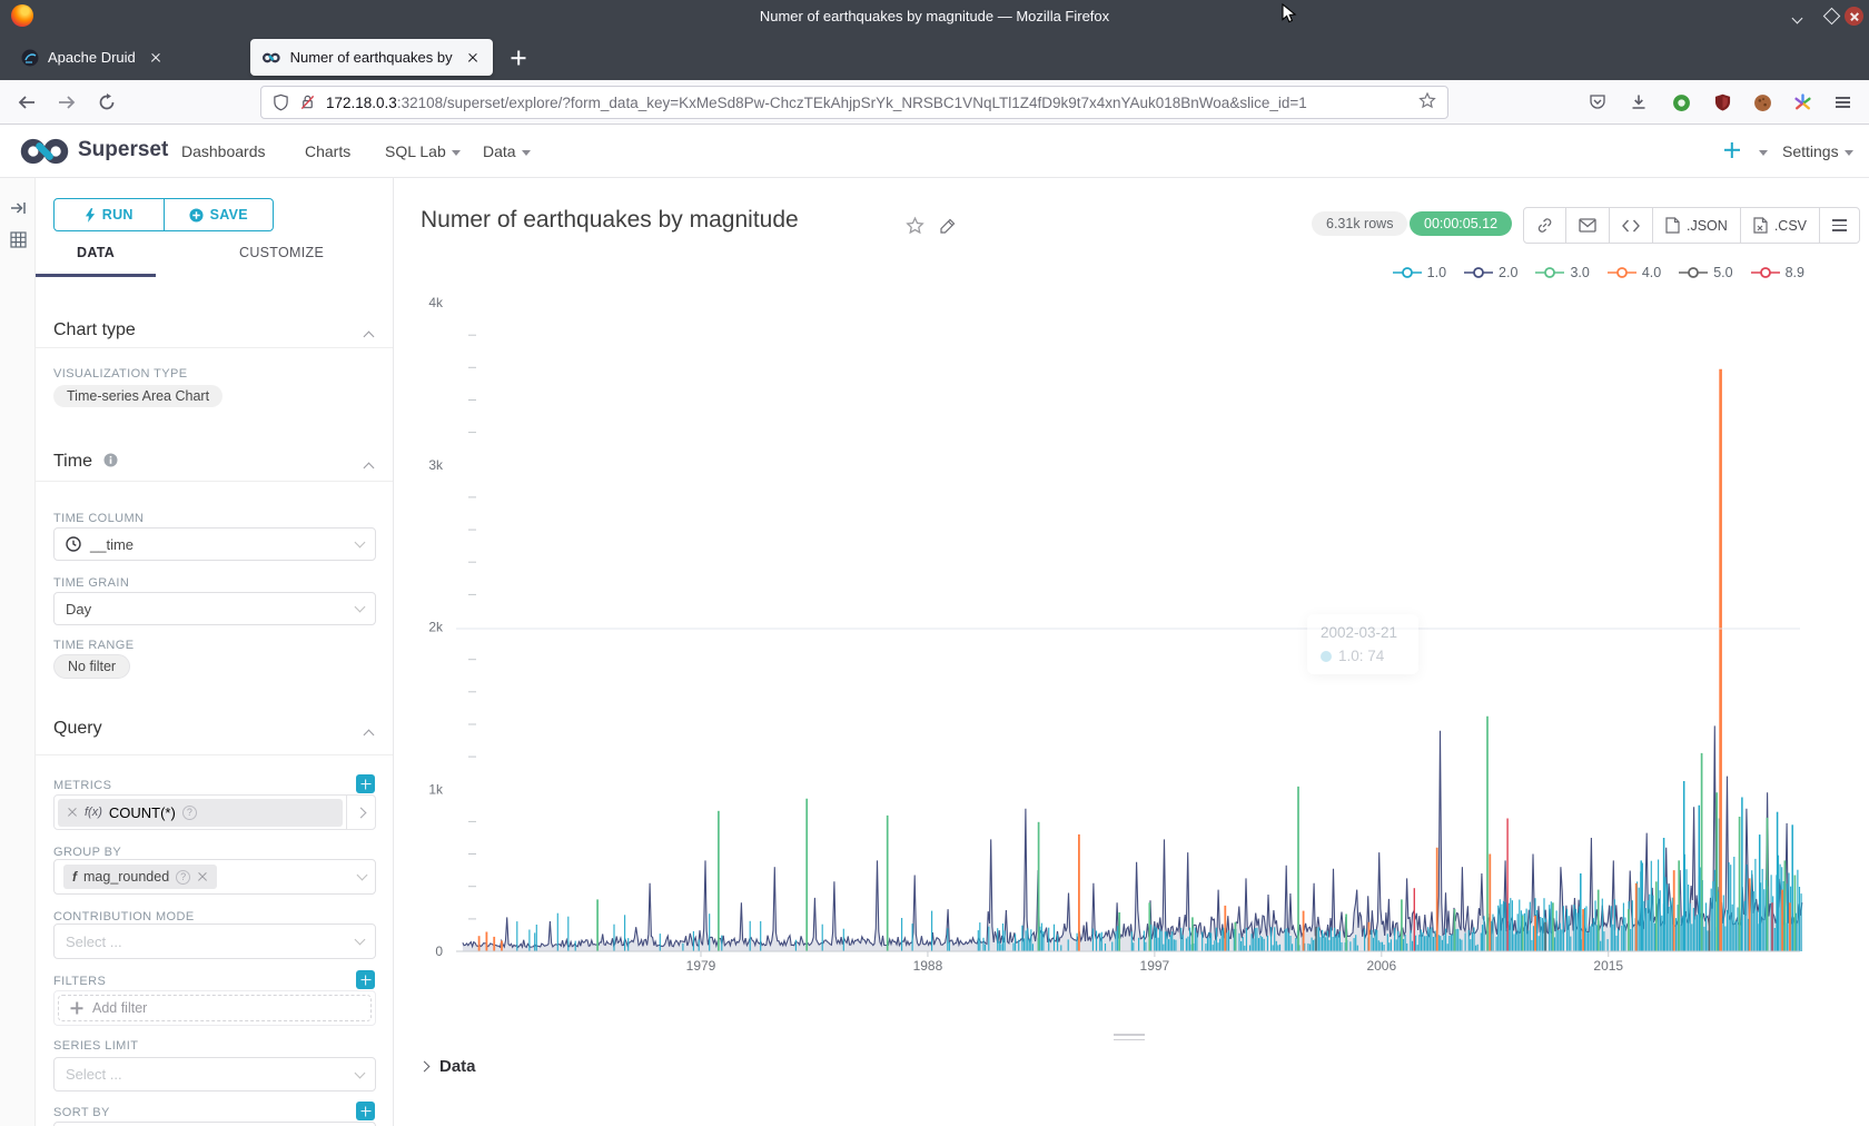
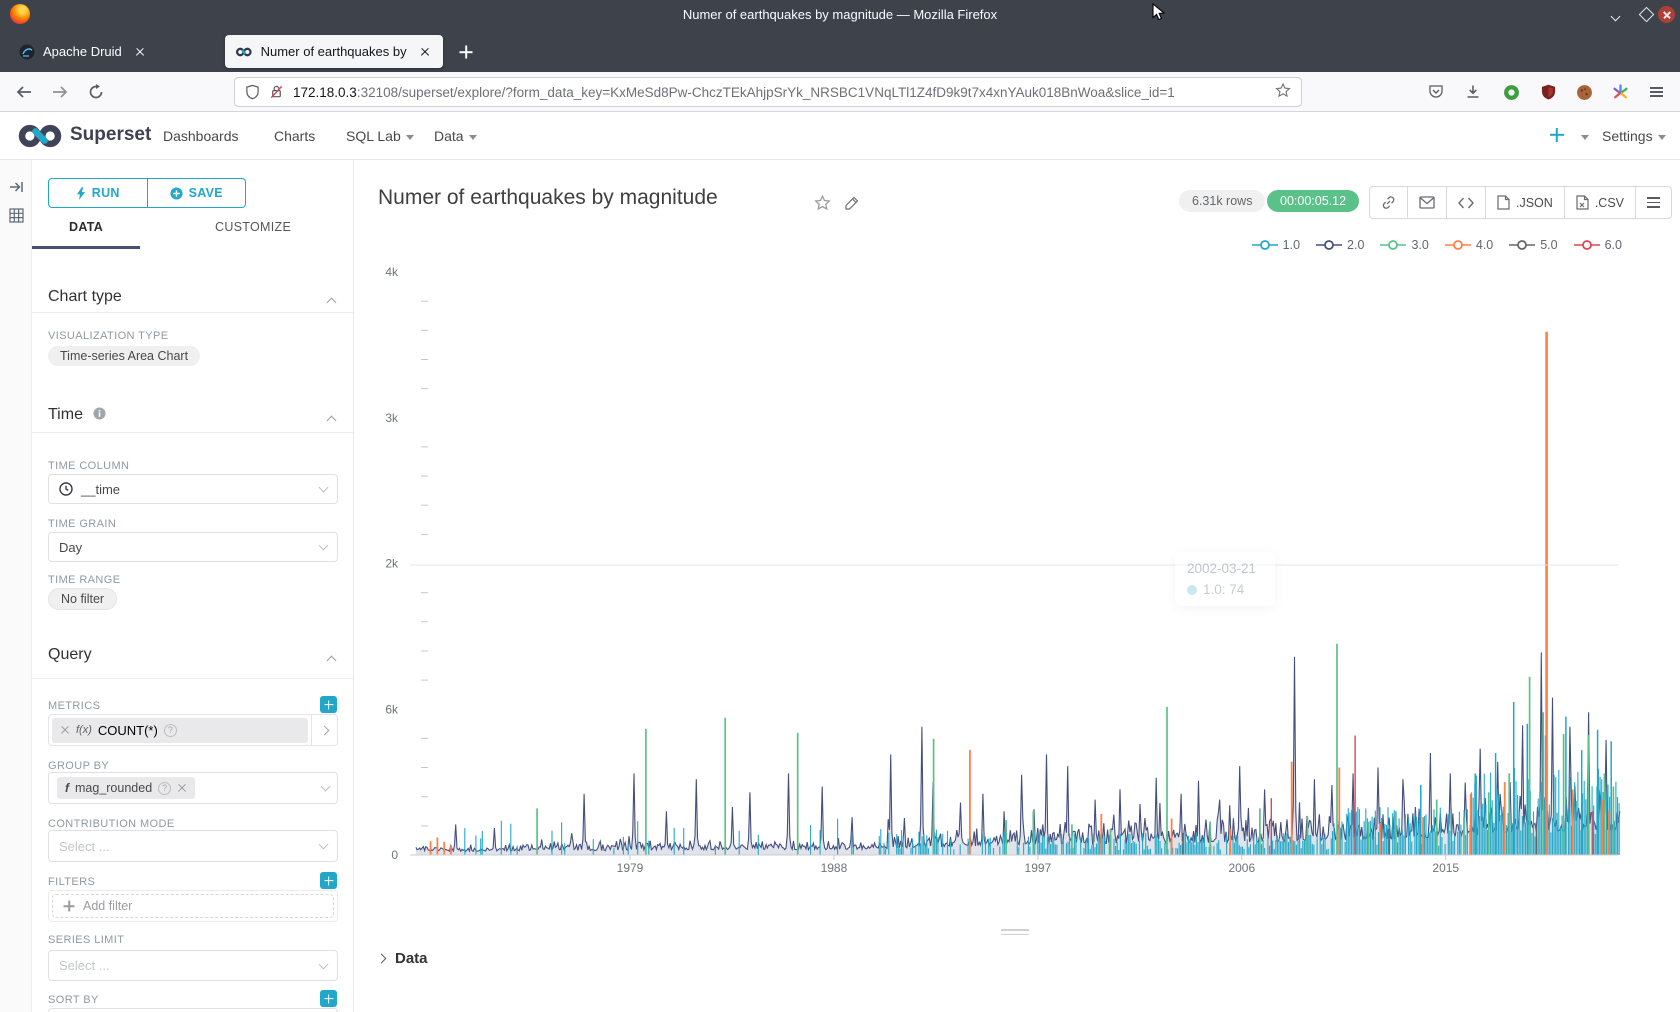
  Numer of earthquakes by magnitude — Mozilla Firefox
  Apache Druid
  Numer of earthquakes by
  172.18.0.3
  :32108/superset/explore/?form_data_key=KxMeSd8Pw-ChczTEkAhjpSrYk_NRSBC1VNqLTl1Z4fD9k9t7x4xnYAuk018BnWoa&slice_id=1
  Superset
  Dashboards
  Charts
  SQL Lab
  Data
  Settings
  RUN
  SAVE
  DATA
  CUSTOMIZE
  Chart type
  VISUALIZATION TYPE
  Time-series Area Chart
  Time
  TIME COLUMN
  __time
  TIME GRAIN
  Day
  TIME RANGE
  No filter
  Query
  METRICS
  f(x)
  COUNT(*)
  ?
  GROUP BY
  f
  mag_rounded
  ?
  CONTRIBUTION MODE
  Select ...
  FILTERS
  Add filter
  SERIES LIMIT
  Select ...
  SORT BY
  Numer of earthquakes by magnitude
  6.31k rows
  00:00:05.12
  .JSON
  .CSV
  1.0
  2.0
  3.0
  4.0
  5.0
- 8.9
+ 6.0
  Data
  0
- 1k
+ 6k
  2k
  3k
  4k
  1979
  1988
  1997
  2006
  2015
  2002-03-21
  1.0: 74
